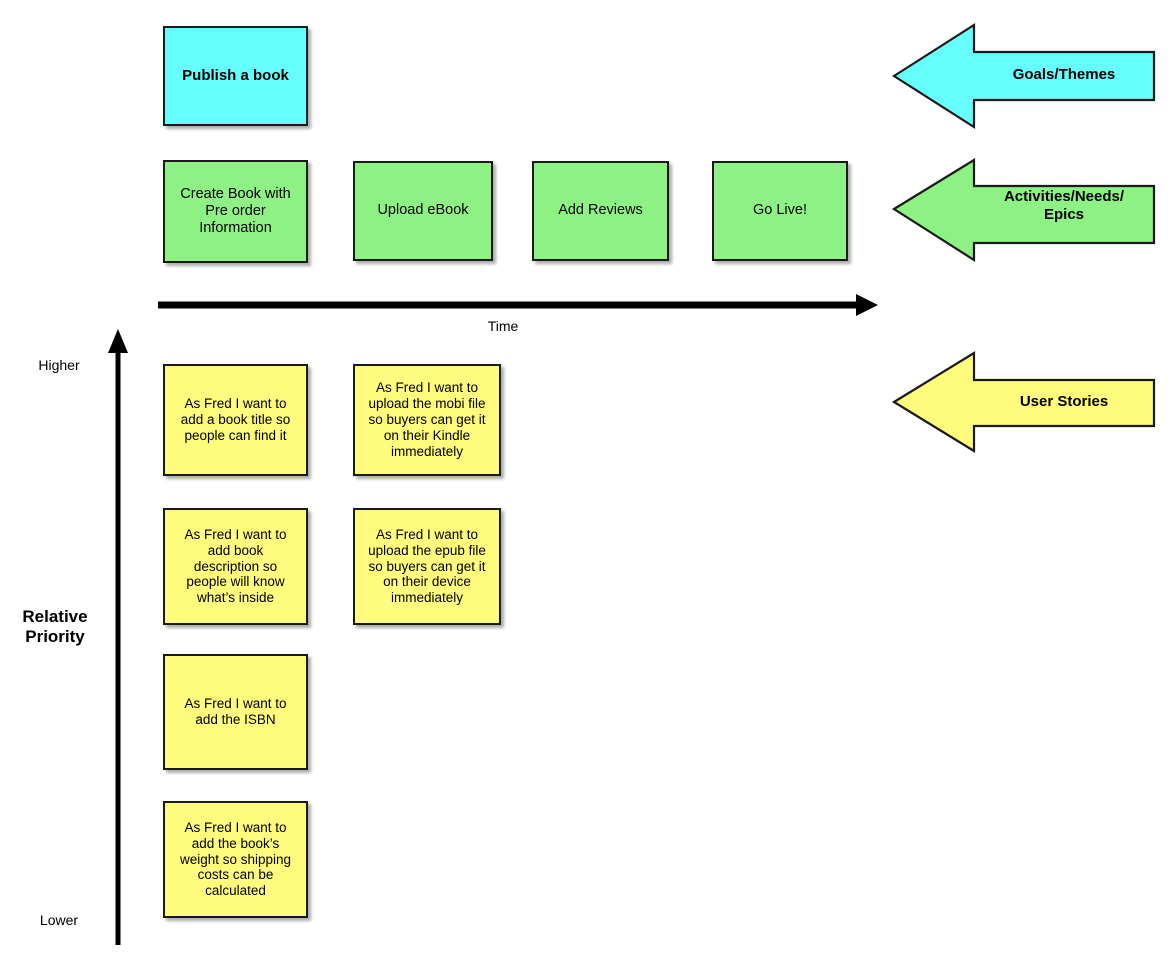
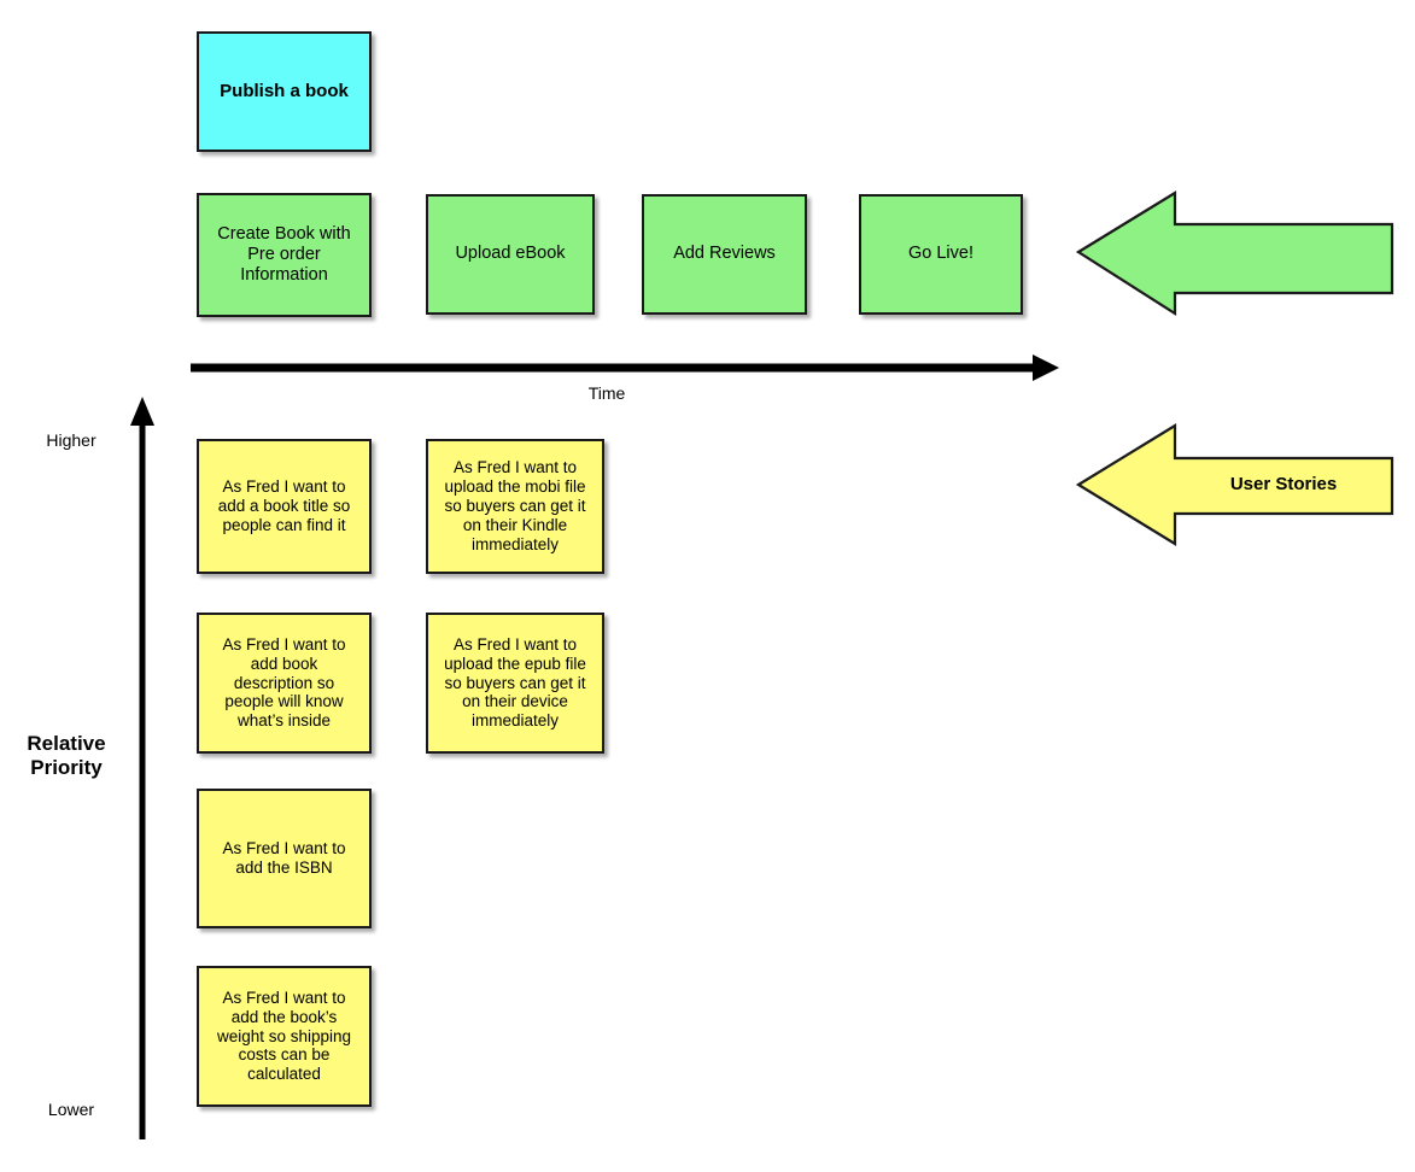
  Time
  Relative
  Priority
  Higher
  Lower
  Publish a book
  Create Book with
  Pre order
  Information
  Upload eBook
  Add Reviews
  Go Live!
  As Fred I want to
  add a book title so
  people can find it
  As Fred I want to
  add book
  description so
  people will know
  what’s inside
  As Fred I want to
  add the ISBN
  As Fred I want to
  add the book’s
  weight so shipping
  costs can be
  calculated
  As Fred I want to
  upload the mobi file
  so buyers can get it
  on their Kindle
  immediately
  As Fred I want to
  upload the epub file
  so buyers can get it
  on their device
  immediately
- Goals/Themes
- Activities/Needs/
- Epics
  User Stories
